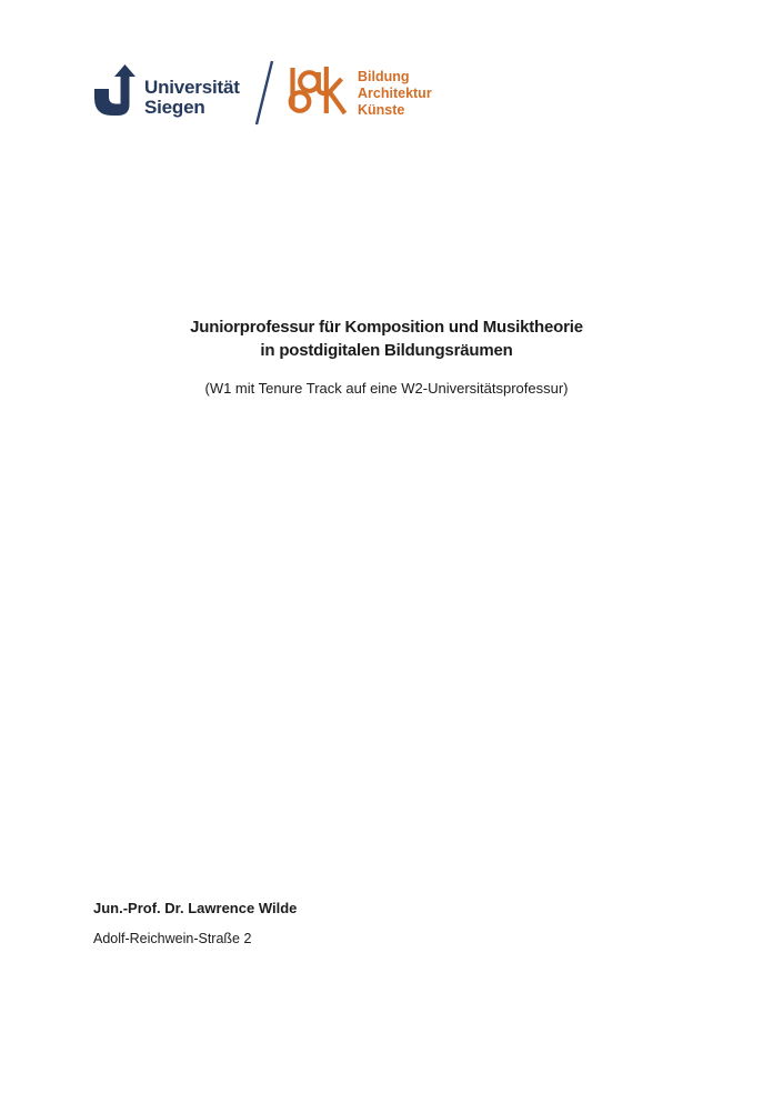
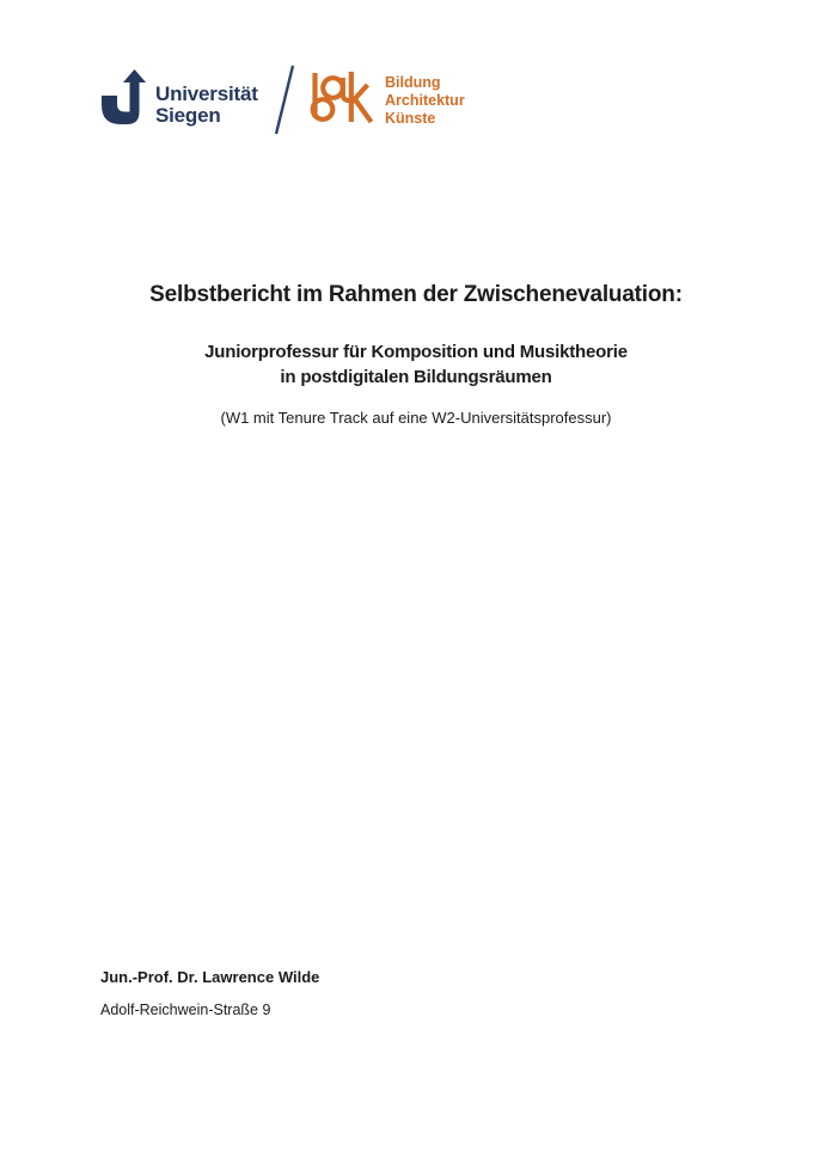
  Universität
  Siegen
  Bildung
  Architektur
  Künste
+ Selbstbericht im Rahmen der Zwischenevaluation:
  Juniorprofessur für Komposition und Musiktheorie
  in postdigitalen Bildungsräumen
  (W1 mit Tenure Track auf eine W2-Universitätsprofessur)
  Jun.-Prof. Dr. Lawrence Wilde
- Adolf-Reichwein-Straße 2
+ Adolf-Reichwein-Straße 9
